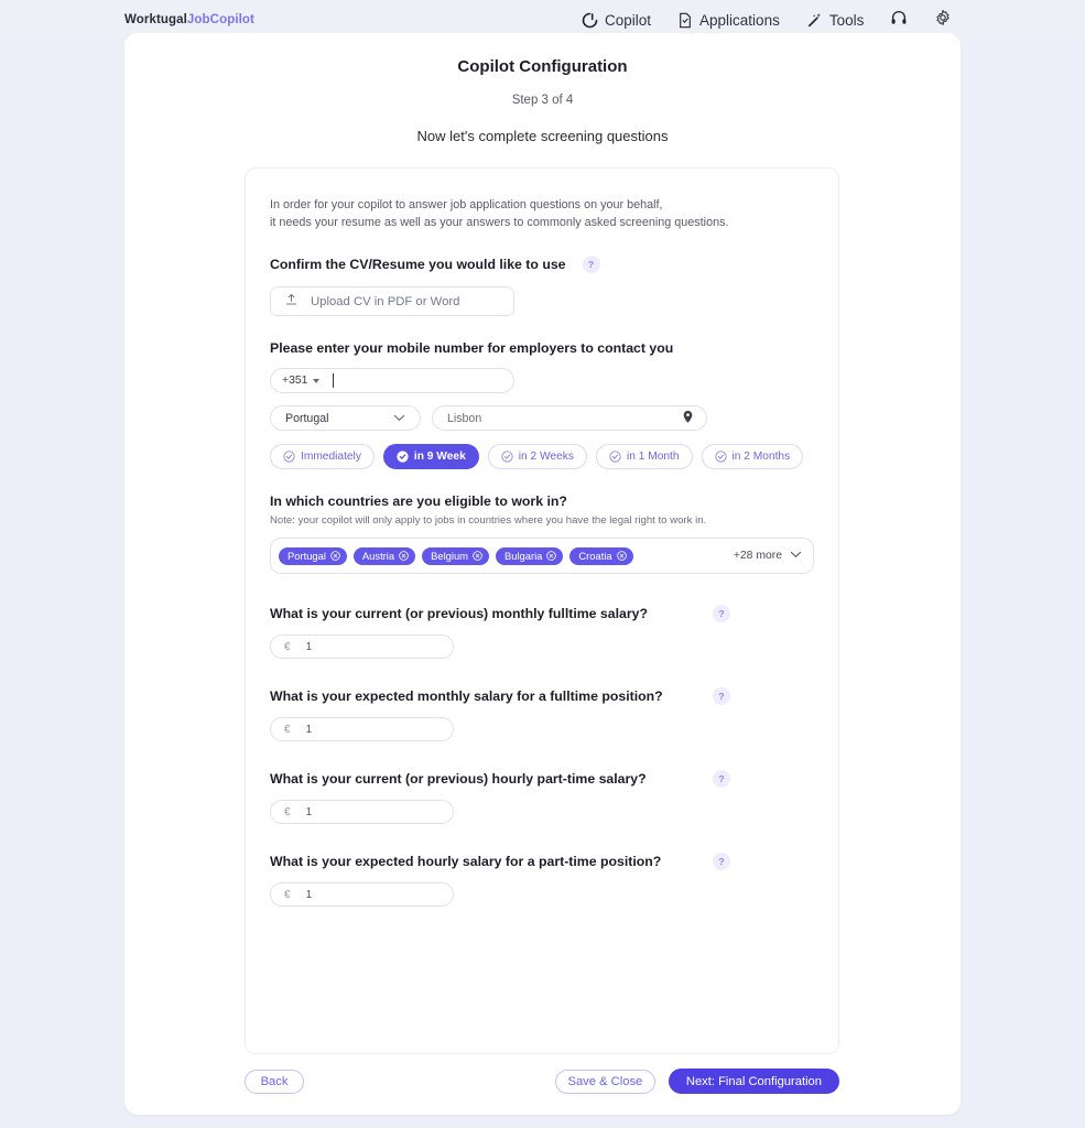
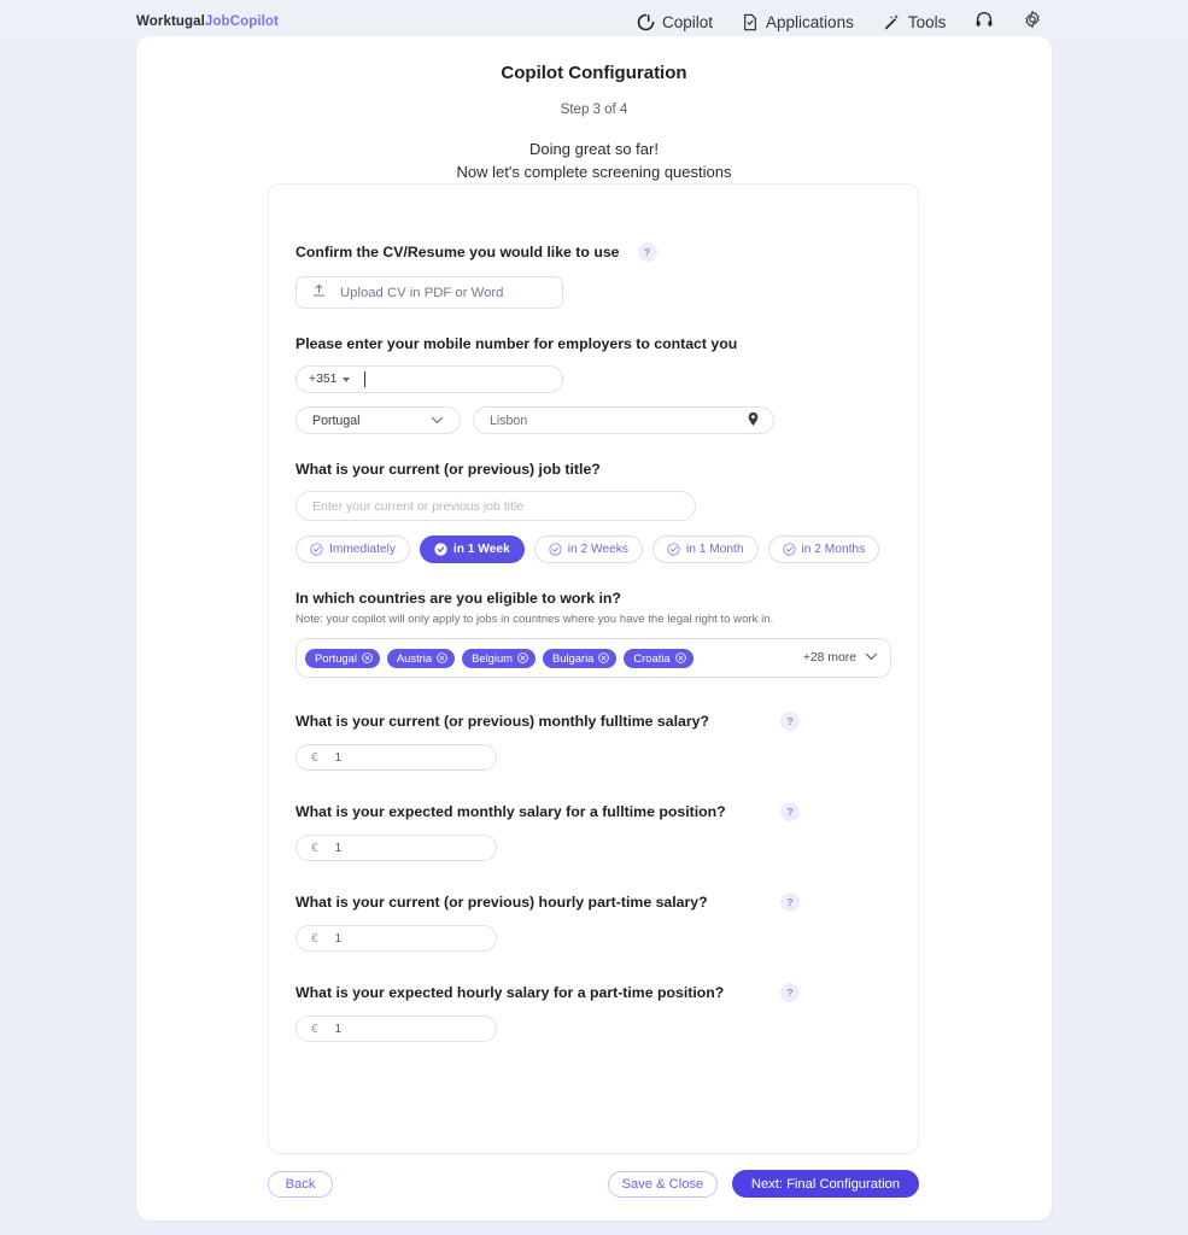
  WorktugalJobCopilot
  Copilot
  Applications
  Tools
  Copilot Configuration
  Step 3 of 4
+ Doing great so far!
  Now let's complete screening questions
- In order for your copilot to answer job application questions on your behalf,
- it needs your resume as well as your answers to commonly asked screening questions.
  Confirm the CV/Resume you would like to use
  ?
  Upload CV in PDF or Word
  Please enter your mobile number for employers to contact you
  +351
  Portugal
  Lisbon
+ What is your current (or previous) job title?
+ Enter your current or previous job title
  Immediately
- in 9 Week
+ in 1 Week
  in 2 Weeks
  in 1 Month
  in 2 Months
  In which countries are you eligible to work in?
  Note: your copilot will only apply to jobs in countries where you have the legal right to work in.
  Portugal
  Austria
  Belgium
  Bulgaria
  Croatia
  +28 more
  What is your current (or previous) monthly fulltime salary?
  ?
  €
  1
  What is your expected monthly salary for a fulltime position?
  ?
  €
  1
  What is your current (or previous) hourly part-time salary?
  ?
  €
  1
  What is your expected hourly salary for a part-time position?
  ?
  €
  1
  Back
  Save & Close
  Next: Final Configuration
